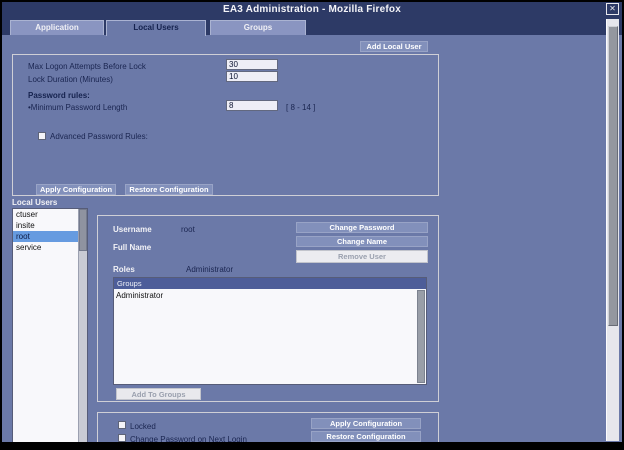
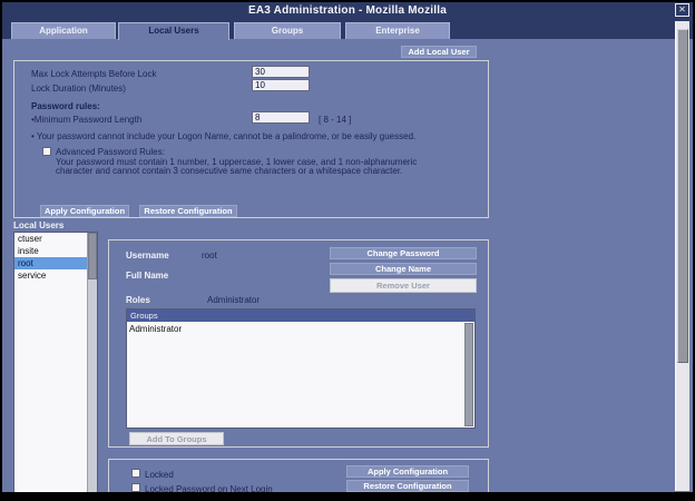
- EA3 Administration - Mozilla Firefox
+ EA3 Administration - Mozilla Mozilla
  ✕
  Application
  Local Users
  Groups
+ Enterprise
  Add Local User
- Max Logon Attempts Before Lock
+ Max Lock Attempts Before Lock
  30
  Lock Duration (Minutes)
  10
  Password rules:
  •Minimum Password Length
  8
  [ 8 - 14 ]
+ • Your password cannot include your Logon Name, cannot be a palindrome, or be easily guessed.
  Advanced Password Rules:
+ Your password must contain 1 number, 1 uppercase, 1 lower case, and 1 non-alphanumeric
+ character and cannot contain 3 consecutive same characters or a whitespace character.
  Apply Configuration
  Restore Configuration
  Local Users
  ctuser
  insite
  root
  service
  Username
  root
  Change Password
  Change Name
  Remove User
  Full Name
  Roles
  Administrator
  Groups
  Administrator
  Add To Groups
  Locked
- Change Password on Next Login
+ Locked Password on Next Login
  Apply Configuration
  Restore Configuration
